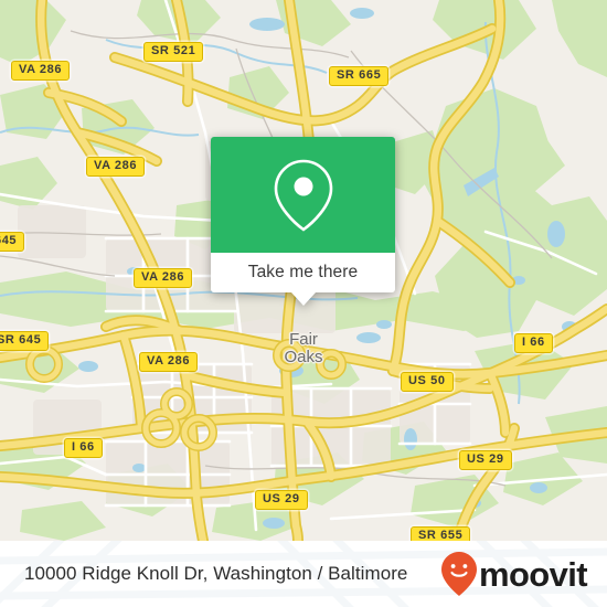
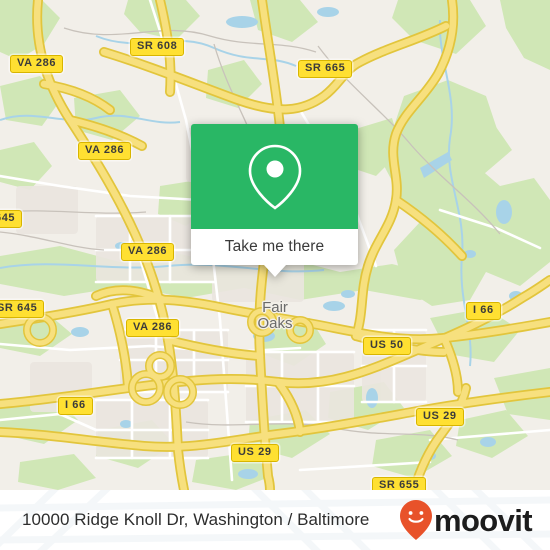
  Fair
  Oaks
  VA 286
- SR 521
+ SR 608
  SR 665
  VA 286
  VA 286
  SR 645
  VA 286
  I 66
  US 50
  I 66
  US 29
  US 29
  SR 655
  Take me there
  10000 Ridge Knoll Dr, Washington / Baltimore
  moovit
